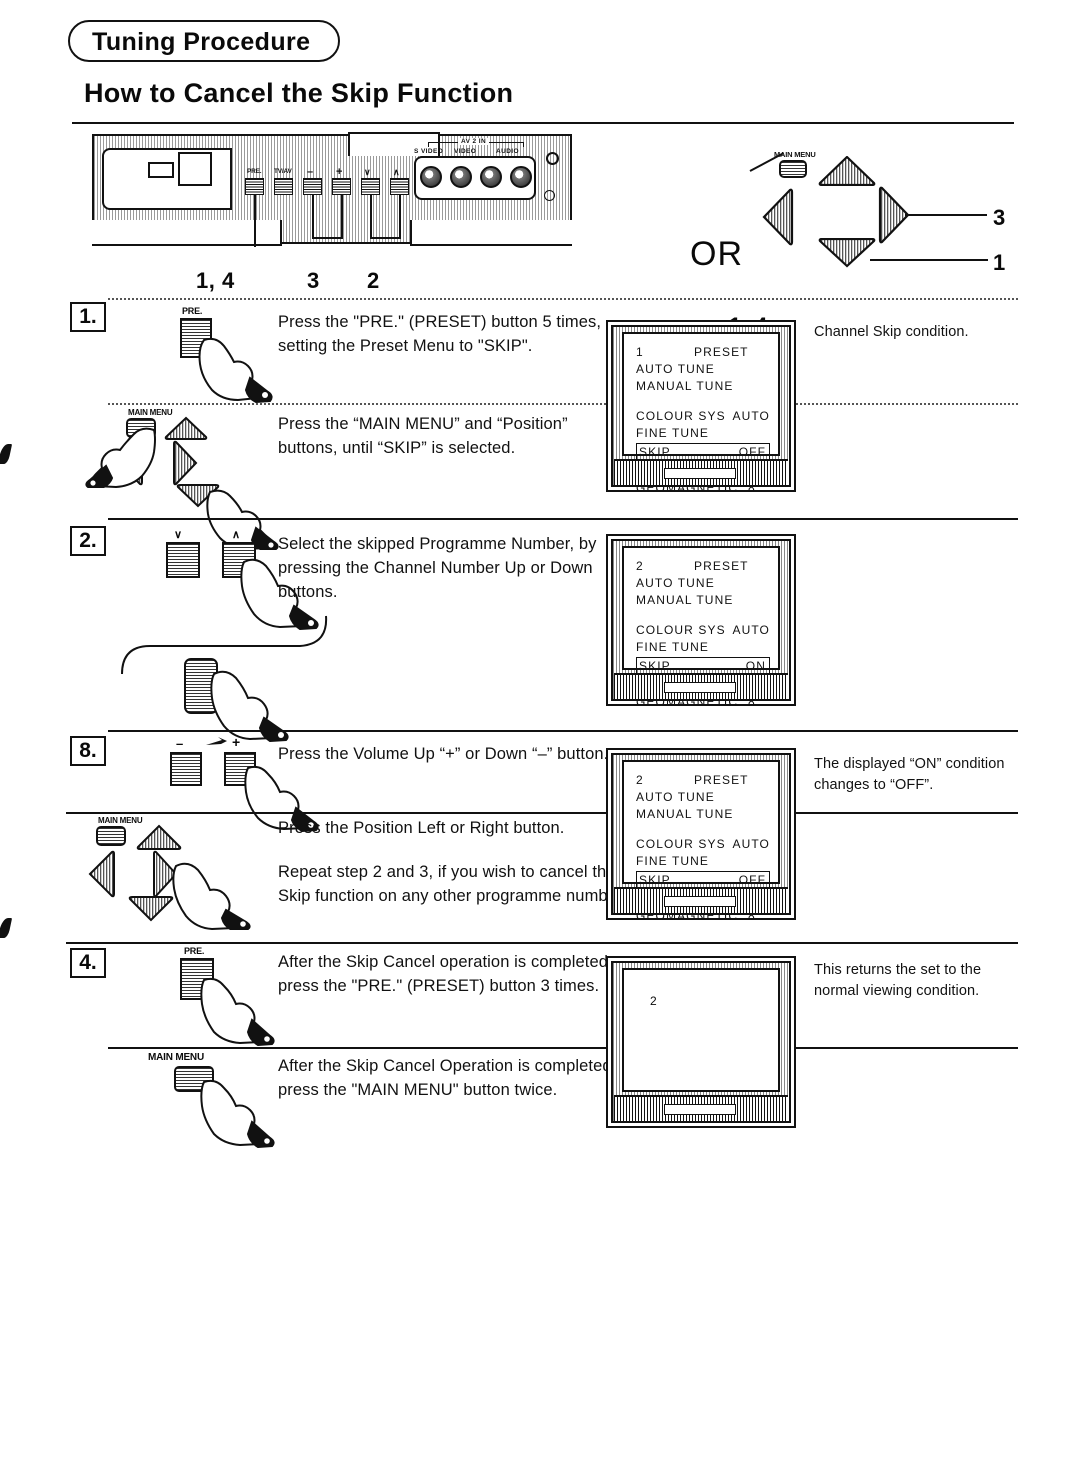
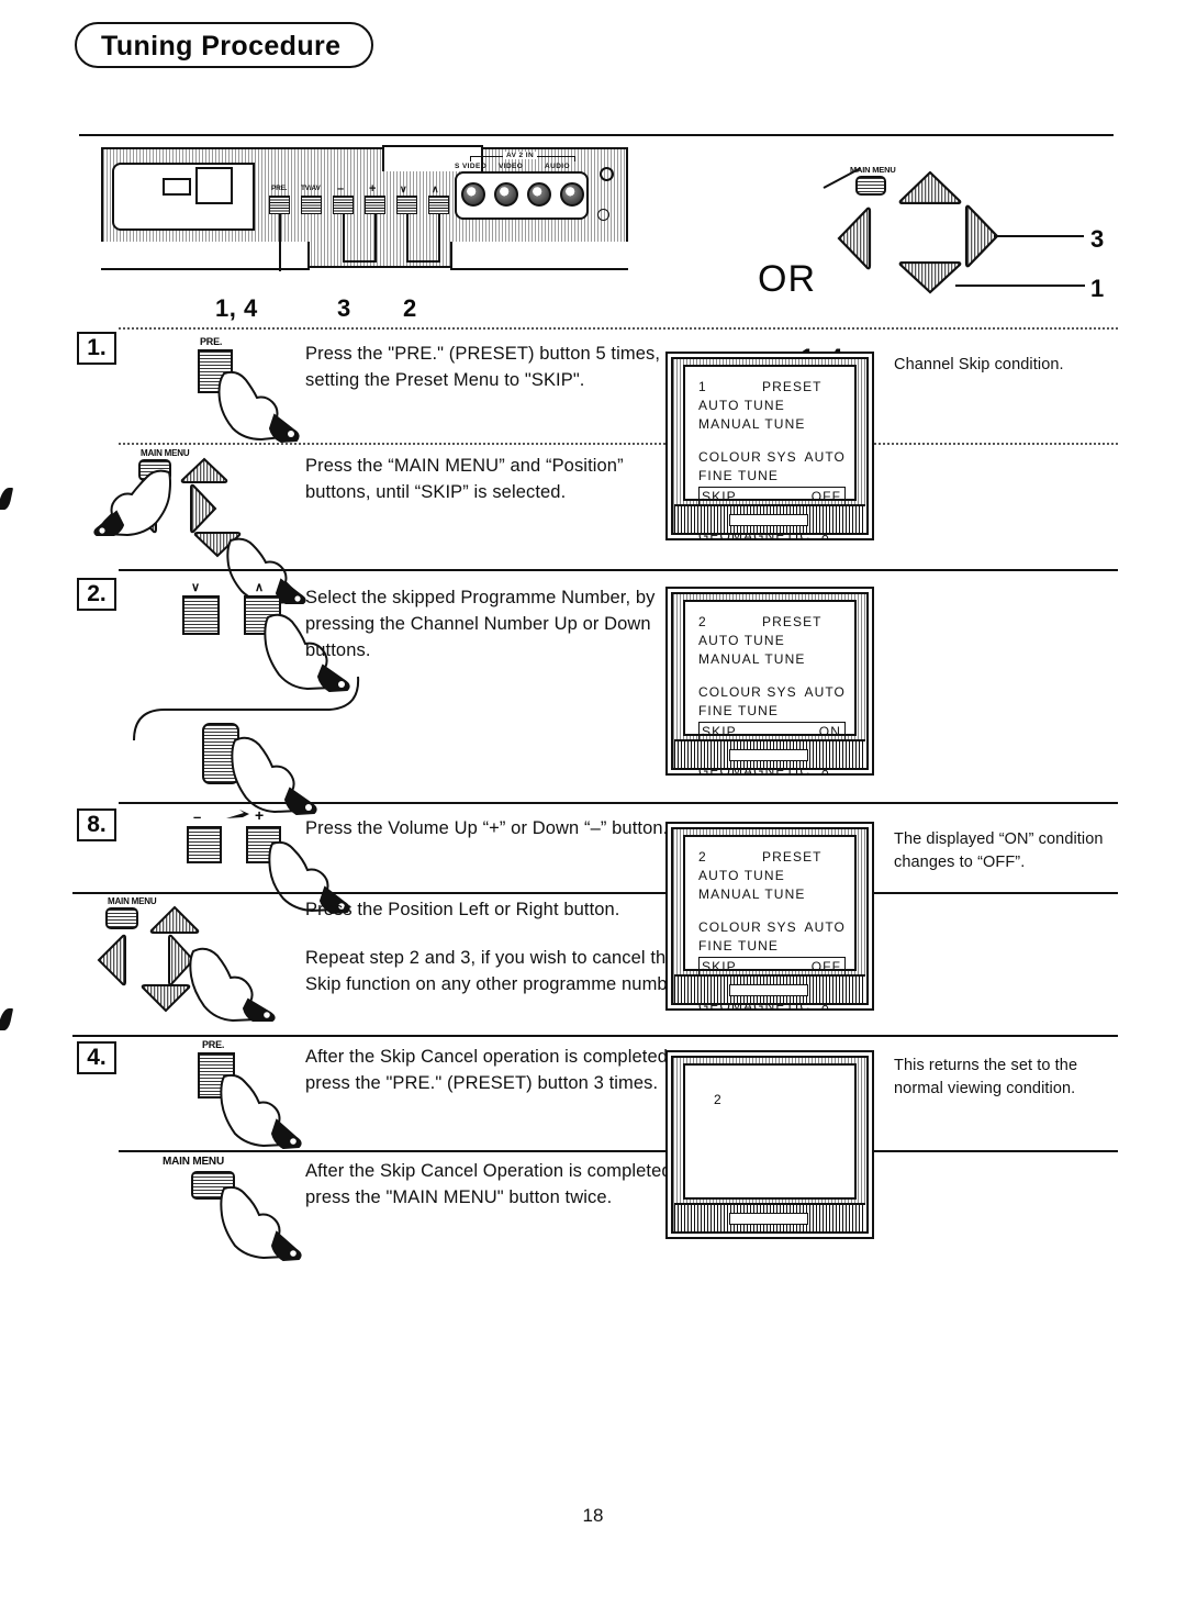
  Tuning Procedure
- How to Cancel the Skip Function
  –
  +
  ∨
  ∧
  1, 4
  3
  2
  OR
  IN MENU
  3
  1
  1.
  PRE.
  Press the "PRE." (PRESET) button 5 times, setting the Preset Menu to "SKIP".
  MAIN MENU
  Press the “MAIN MENU” and “Position” buttons, until “SKIP” is selected.
  1
  PRESET
  AUTO TUNE
  MANUAL TUNE
  COLOUR SYS
  AUTO
  FINE TUNE
  SKIP
  OFF
  GEOMAGNETIC
  8
  Channel Skip condition.
  2.
  ∨
  ∧
  Select the skipped Programme Number, by pressing the Channel Number Up or Down buttons.
  2
  PRESET
  AUTO TUNE
  MANUAL TUNE
  COLOUR SYS
  AUTO
  FINE TUNE
  SKIP
  ON
  GEOMAGNETIC
  8
  8.
  –
  +
  Press the Volume Up “+” or Down “–” button
  MAIN MENU
  Press the Position Left or Right button.
  Repeat step 2 and 3, if you wish to cancel th Skip function on any other programme numb
  2
  PRESET
  AUTO TUNE
  MANUAL TUNE
  COLOUR SYS
  AUTO
  FINE TUNE
  SKIP
  OFF
  GEOMAGNETIC
  8
  The displayed “ON” condition changes to “OFF”.
  4.
  PRE.
  After the Skip Cancel operation is completed press the "PRE." (PRESET) button 3 times.
  MAIN MENU
  After the Skip Cancel Operation is complete press the "MAIN MENU" button twice.
  2
  This returns the set to the normal viewing condition.
+ 18
